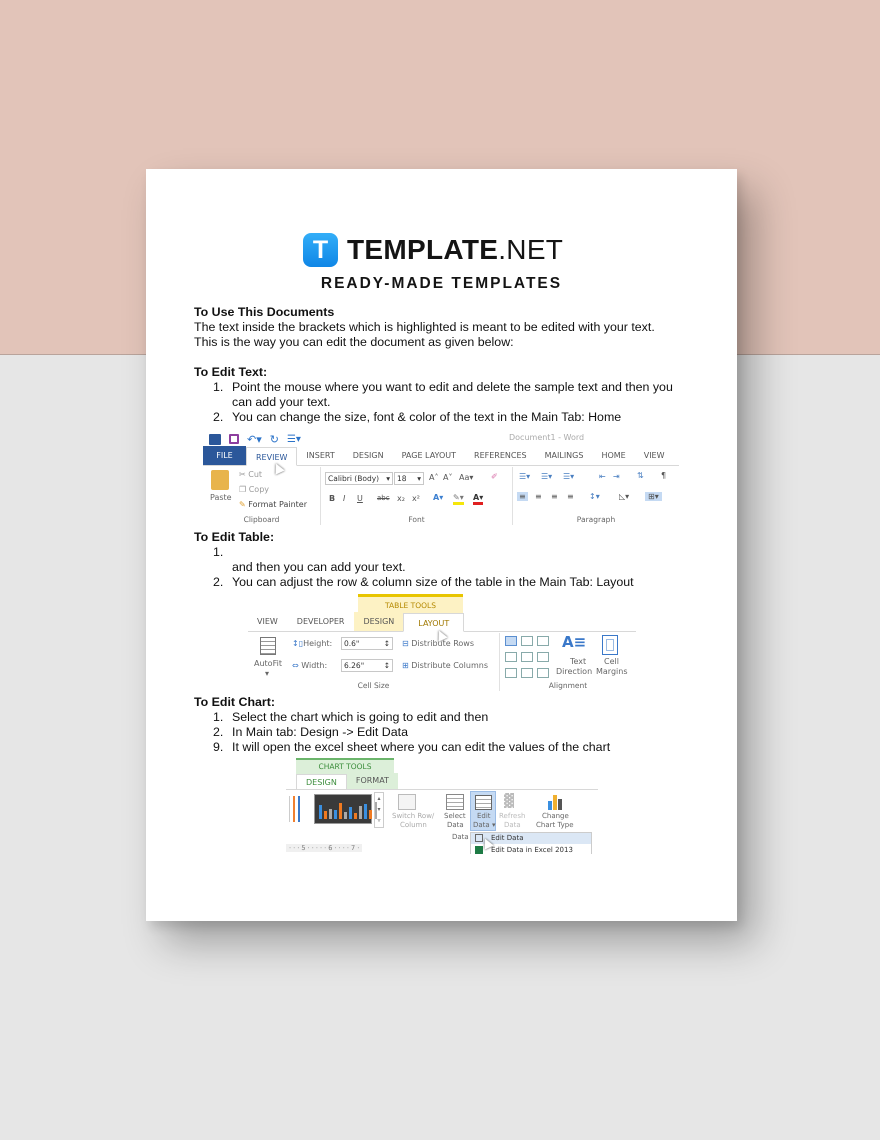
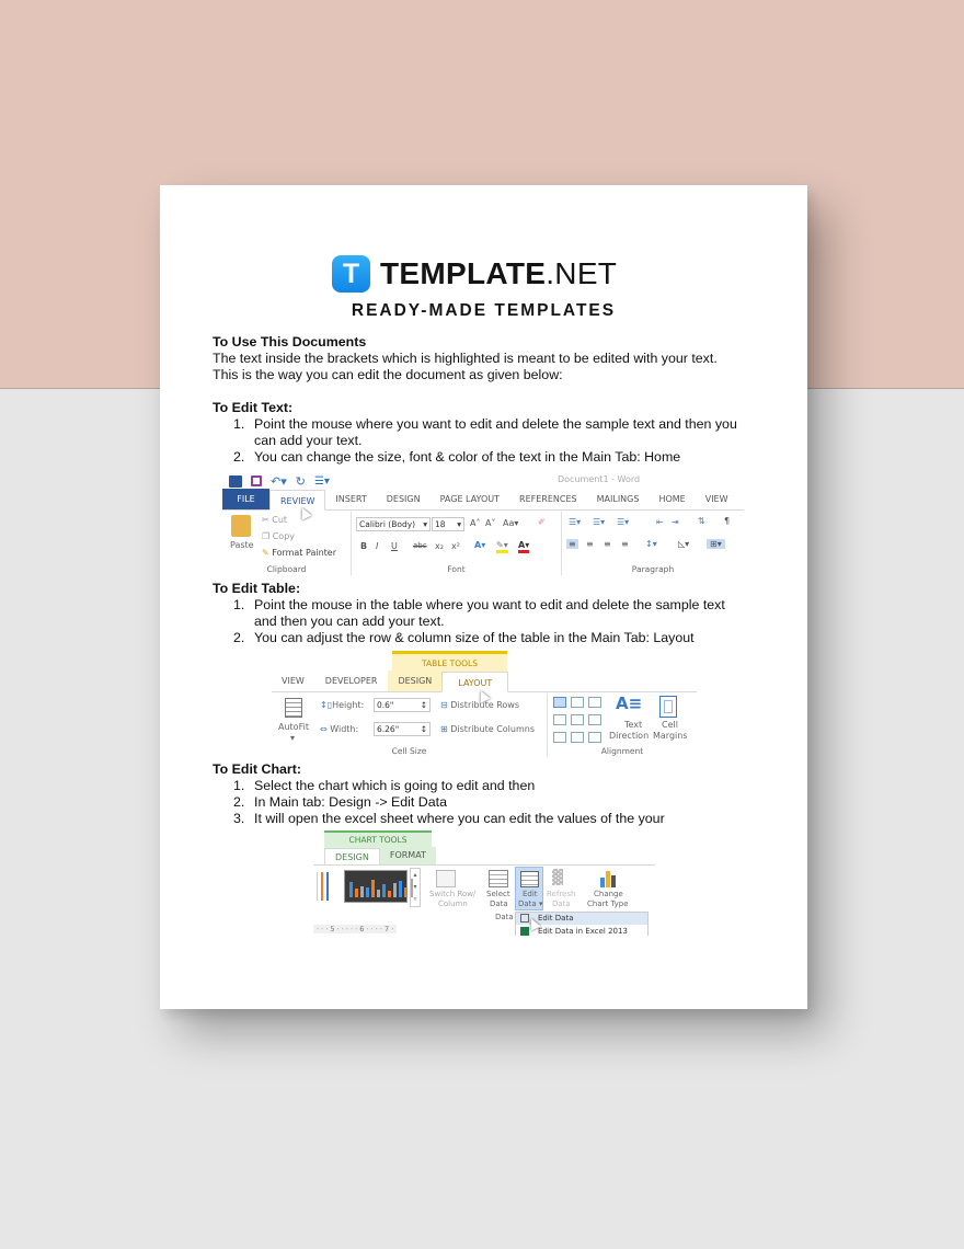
  T
  TEMPLATE.NET
  READY-MADE TEMPLATES
  To Use This Documents
  The text inside the brackets which is highlighted is meant to be edited with your text.
  This is the way you can edit the document as given below:
  To Edit Text:
  1.
  Point the mouse where you want to edit and delete the sample text and then you
  can add your text.
  2.
  You can change the size, font & color of the text in the Main Tab: Home
  ↶▾
  ↻
  ☰▾
  Document1 - Word
  FILE
  REVIEW
  INSERT
  DESIGN
  PAGE LAYOUT
  REFERENCES
  MAILINGS
  HOME
  VIEW
  Paste
  ✂ Cut
  ❐ Copy
  ✎ Format Painter
  Clipboard
  Calibri (Body)
  ▾
  18
  ▾
  A˄
  A˅
  Aa▾
  ✐
  B
  I
  U
  abc
  x₂
  x²
  A▾
  ✎▾
  A▾
  Font
  ☰▾
  ☰▾
  ☰▾
  ⇤
  ⇥
  ⇅
  ¶
  ≡
  ≡
  ≡
  ≡
  ↕▾
  ◺▾
  ⊞▾
  Paragraph
  To Edit Table:
  1.
+ Point the mouse in the table where you want to edit and delete the sample text
  and then you can add your text.
  2.
  You can adjust the row & column size of the table in the Main Tab: Layout
  TABLE TOOLS
  VIEW
  DEVELOPER
  DESIGN
  LAYOUT
  AutoFit
  ▾
  ↕▯Height:
  0.6"
  ↕
  ⇔ Width:
  6.26"
  ↕
  ⊟ Distribute Rows
  ⊞ Distribute Columns
  Cell Size
  A≡
  Text
  Direction
  Cell
  Margins
  Alignment
  To Edit Chart:
  1.
  Select the chart which is going to edit and then
  2.
  In Main tab: Design -> Edit Data
- 9.
+ 3.
- It will open the excel sheet where you can edit the values of the chart
+ It will open the excel sheet where you can edit the values of the your
  CHART TOOLS
  DESIGN
  FORMAT
  Switch Row/
  Column
  Select
  Data
  Edit
  Data ▾
  ▓
  Refresh
  Data
  Change
  Chart Type
  Data
  Edit Data
  Edit Data in Excel 2013
  · · · 5 · · · · · 6 · · · · 7 ·
